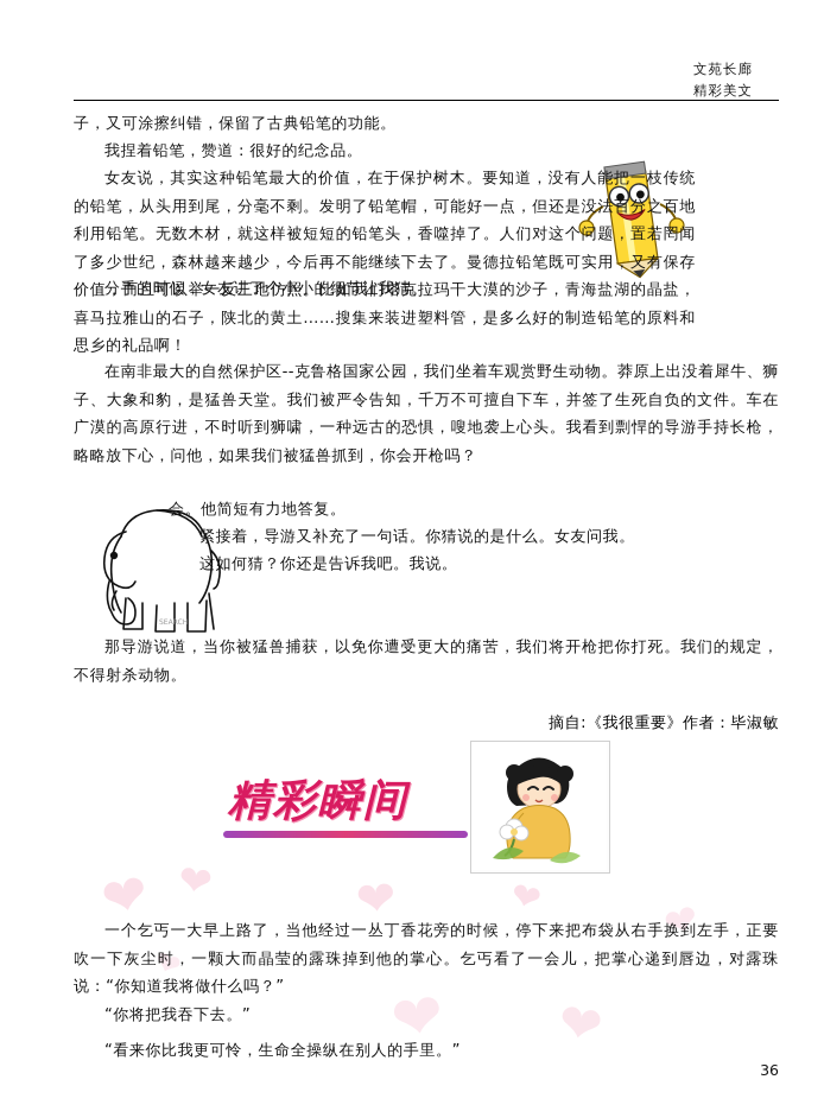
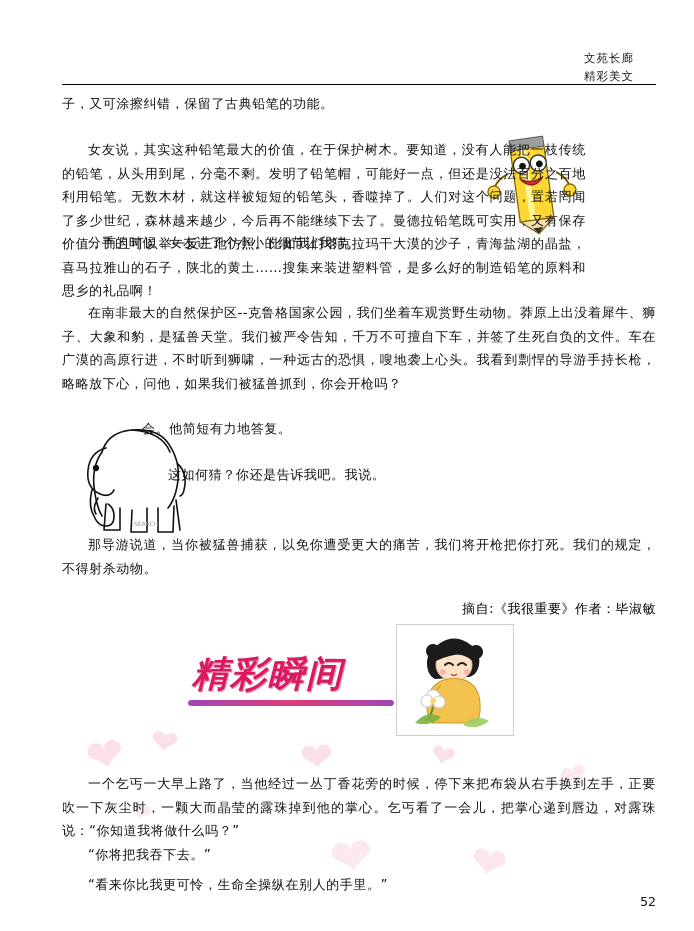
  文苑长廊
  精彩美文
  子，又可涂擦纠错，保留了古典铅笔的功能。
- 我捏着铅笔，赞道：很好的纪念品。
  女友说，其实这种铅笔最大的价值，在于保护树木。要知道，没有人能把一枝传统的铅笔，从头用到尾，分毫不剩。发明了铅笔帽，可能好一点，但还是没法百分之百地利用铅笔。无数木材，就这样被短短的铅笔头，香噬掉了。人们对这个问题，置若罔闻了多少世纪，森林越来越少，今后再不能继续下去了。曼德拉铅笔既可实用，又有保存价值，而且可以举一反三地仿照。比如我们塔克拉玛干大漠的沙子，青海盐湖的晶盐，喜马拉雅山的石子，陕北的黄土……搜集来装进塑料管，是多么好的制造铅笔的原料和思乡的礼品啊！
  分手的时候，女友讲了个小小的细节让我猜。
  在南非最大的自然保护区--克鲁格国家公园，我们坐着车观赏野生动物。莽原上出没着犀牛、狮子、大象和豹，是猛兽天堂。我们被严令告知，千万不可擅自下车，并签了生死自负的文件。车在广漠的高原行进，不时听到狮啸，一种远古的恐惧，嗖地袭上心头。我看到剽悍的导游手持长枪，略略放下心，问他，如果我们被猛兽抓到，你会开枪吗？
  会。他简短有力地答复。
- 紧接着，导游又补充了一句话。你猜说的是什么。女友问我。
  这如何猜？你还是告诉我吧。我说。
  那导游说道，当你被猛兽捕获，以免你遭受更大的痛苦，我们将开枪把你打死。我们的规定，不得射杀动物。
  摘自:《我很重要》作者：毕淑敏
  精彩瞬间
  一个乞丐一大早上路了，当他经过一丛丁香花旁的时候，停下来把布袋从右手换到左手，正要吹一下灰尘时，一颗大而晶莹的露珠掉到他的掌心。乞丐看了一会儿，把掌心递到唇边，对露珠说：“你知道我将做什么吗？”
  “你将把我吞下去。”
  “看来你比我更可怜，生命全操纵在别人的手里。”
- 36
+ 52
